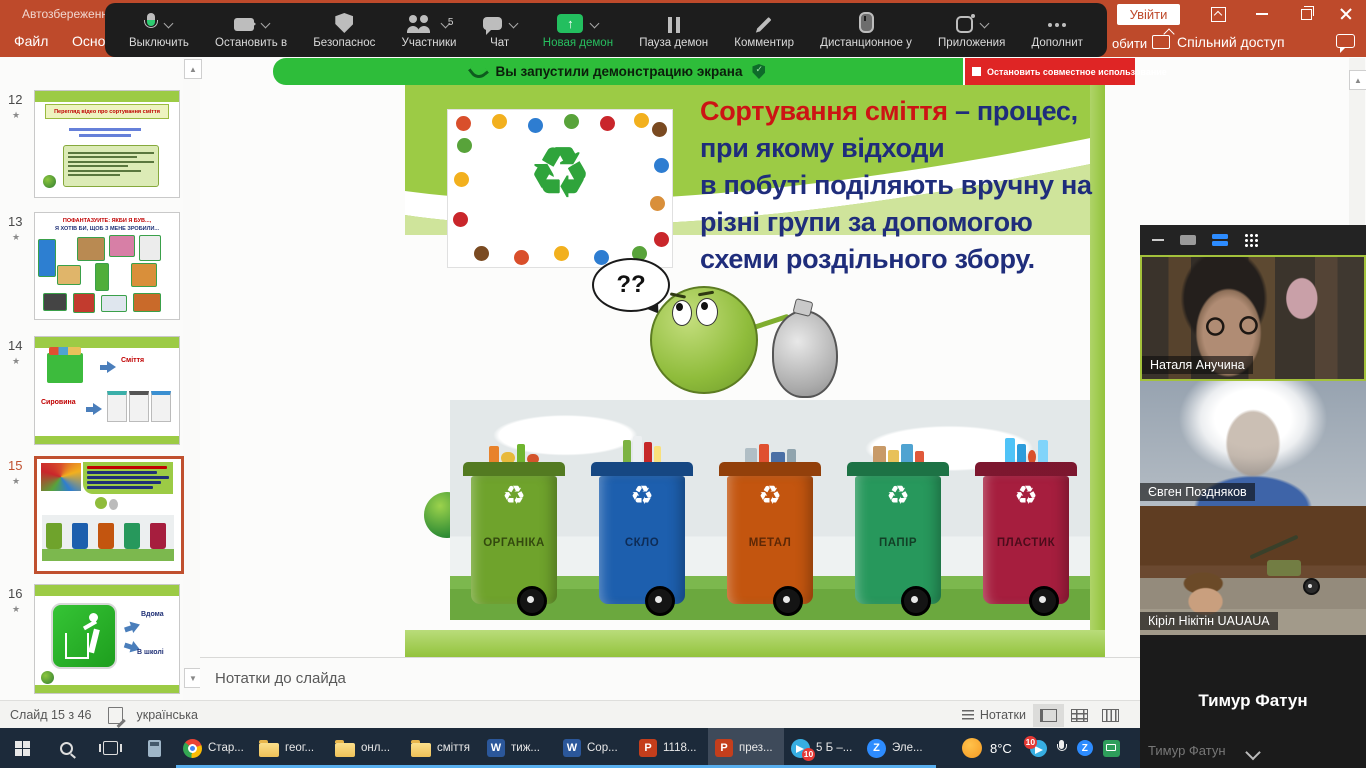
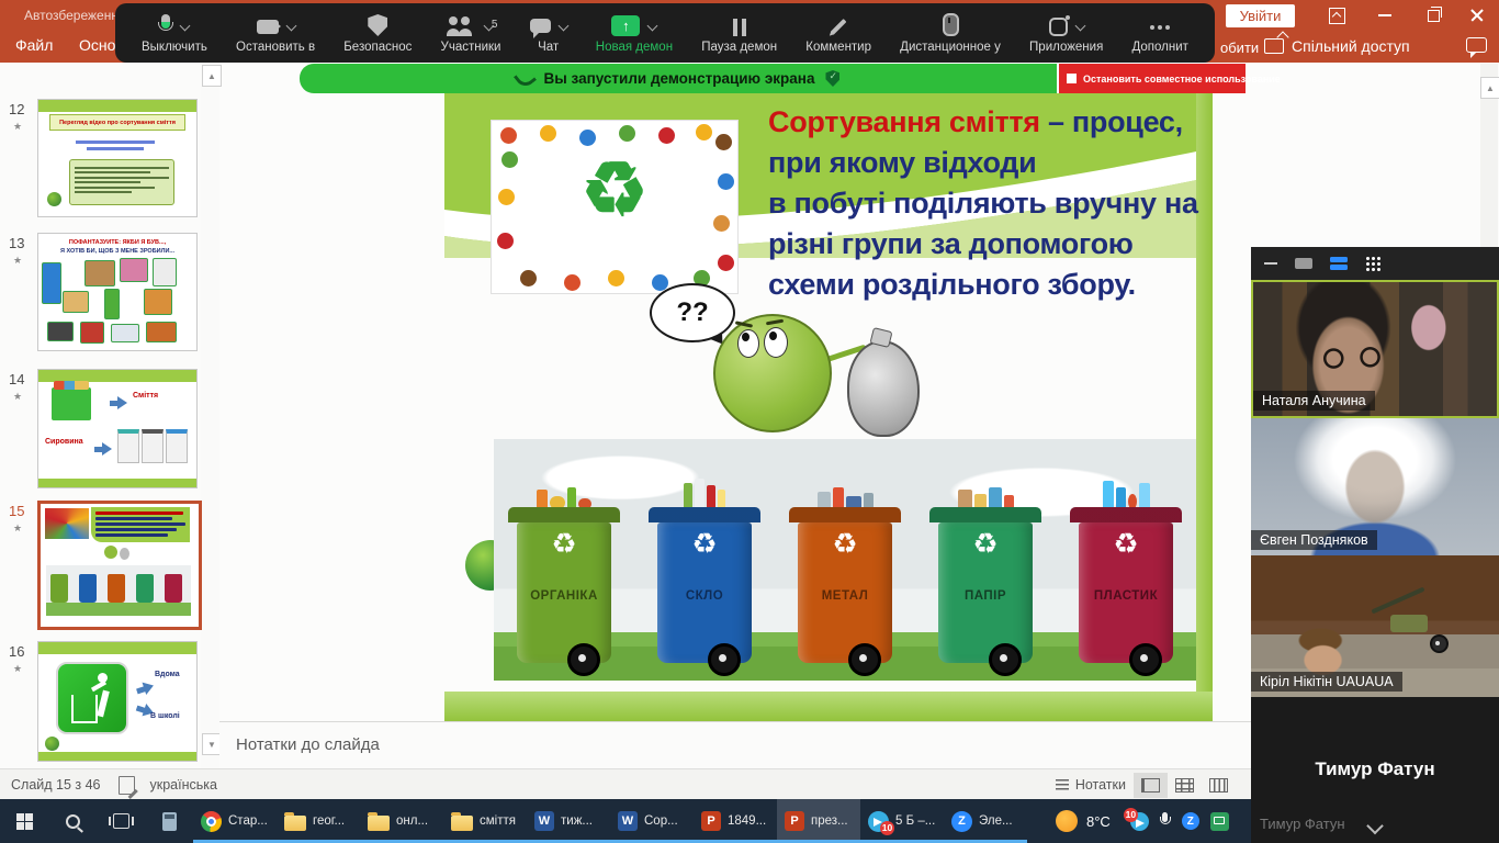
  Автозбережен
  Увійти
  Файл
  Осно
  обити
  Спільний доступ
  ♻
  Сортування сміття – процес,
  при якому відходи
  в побуті поділяють вручну на
  різні групи за допомогою
  схеми роздільного збору.
  ??
  ♻
  ОРГАНІКА
  ♻
  СКЛО
  ♻
  МЕТАЛ
  ♻
  ПАПІР
  ♻
  ПЛАСТИК
  ▲
  ▲
  ▼
  12
  ★
  13
  ★
  14
  ★
  15
  ★
  16
  ★
  Нотатки до слайда
  Слайд 15 з 46
  українська
  Нотатки
  Стар...
  геог...
  онл...
  сміття
  W
  тиж...
  W
  Сор...
  P
- 1118...
+ 1849...
  P
  през...
  10
  5 Б –...
  Z
  Эле...
  8°C
  10
  Z
  Вы запустили демонстрацию экрана
  Остановить совместное использование
  Выключить
  Остановить в
  Безопаснос
  5
  Участники
  Чат
  ↑
  Новая демон
  Пауза демон
  Комментир
  Дистанционное у
  Приложения
  Дополнит
  Наталя Анучина
  Євген Поздняков
  Кіріл Нікітін UAUAUA
  Тимур Фатун
  Тимур Фатун
